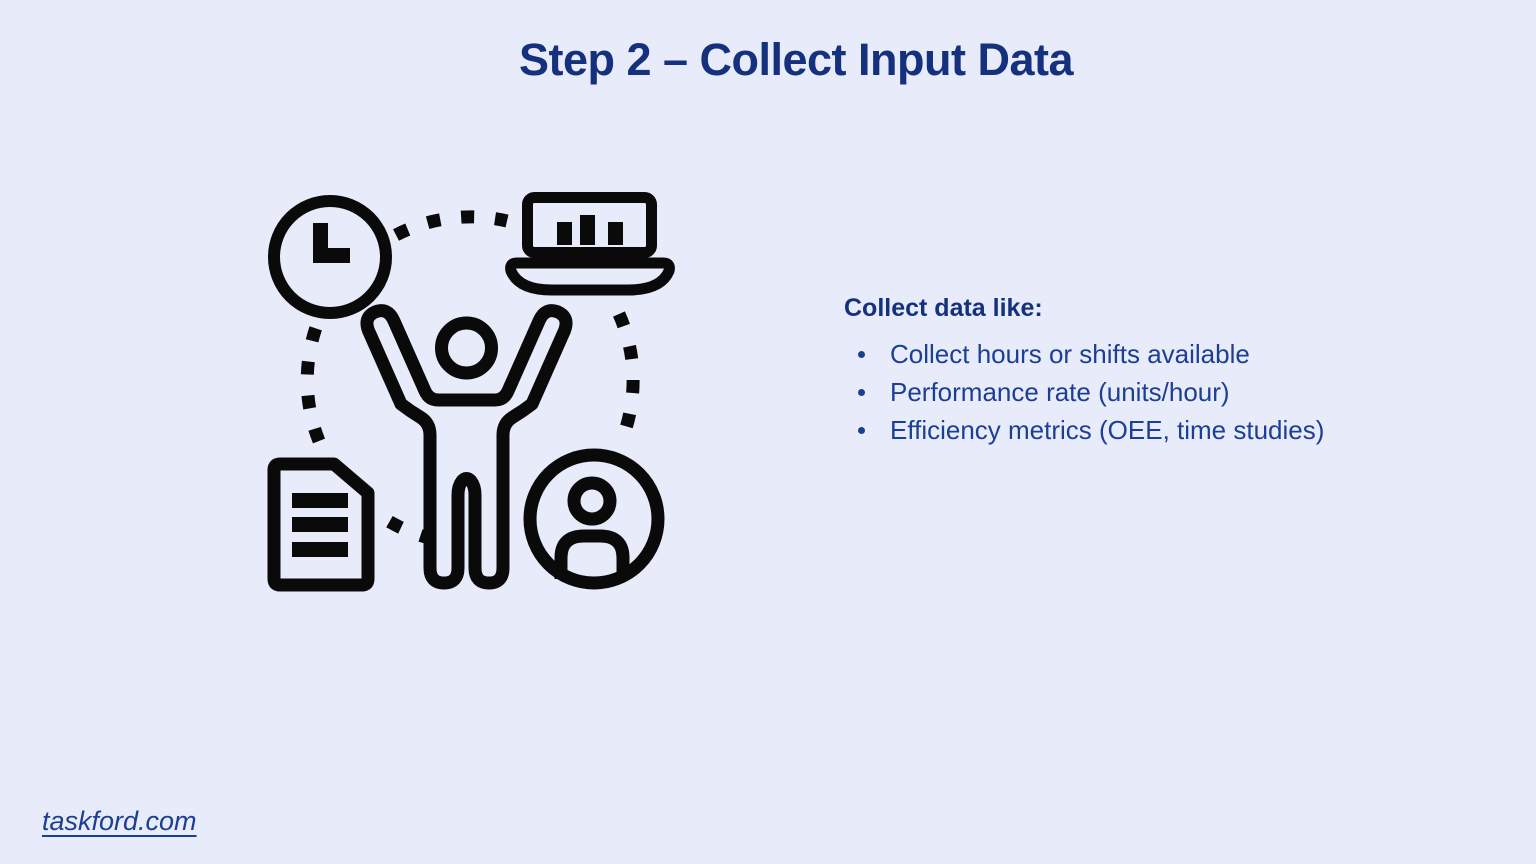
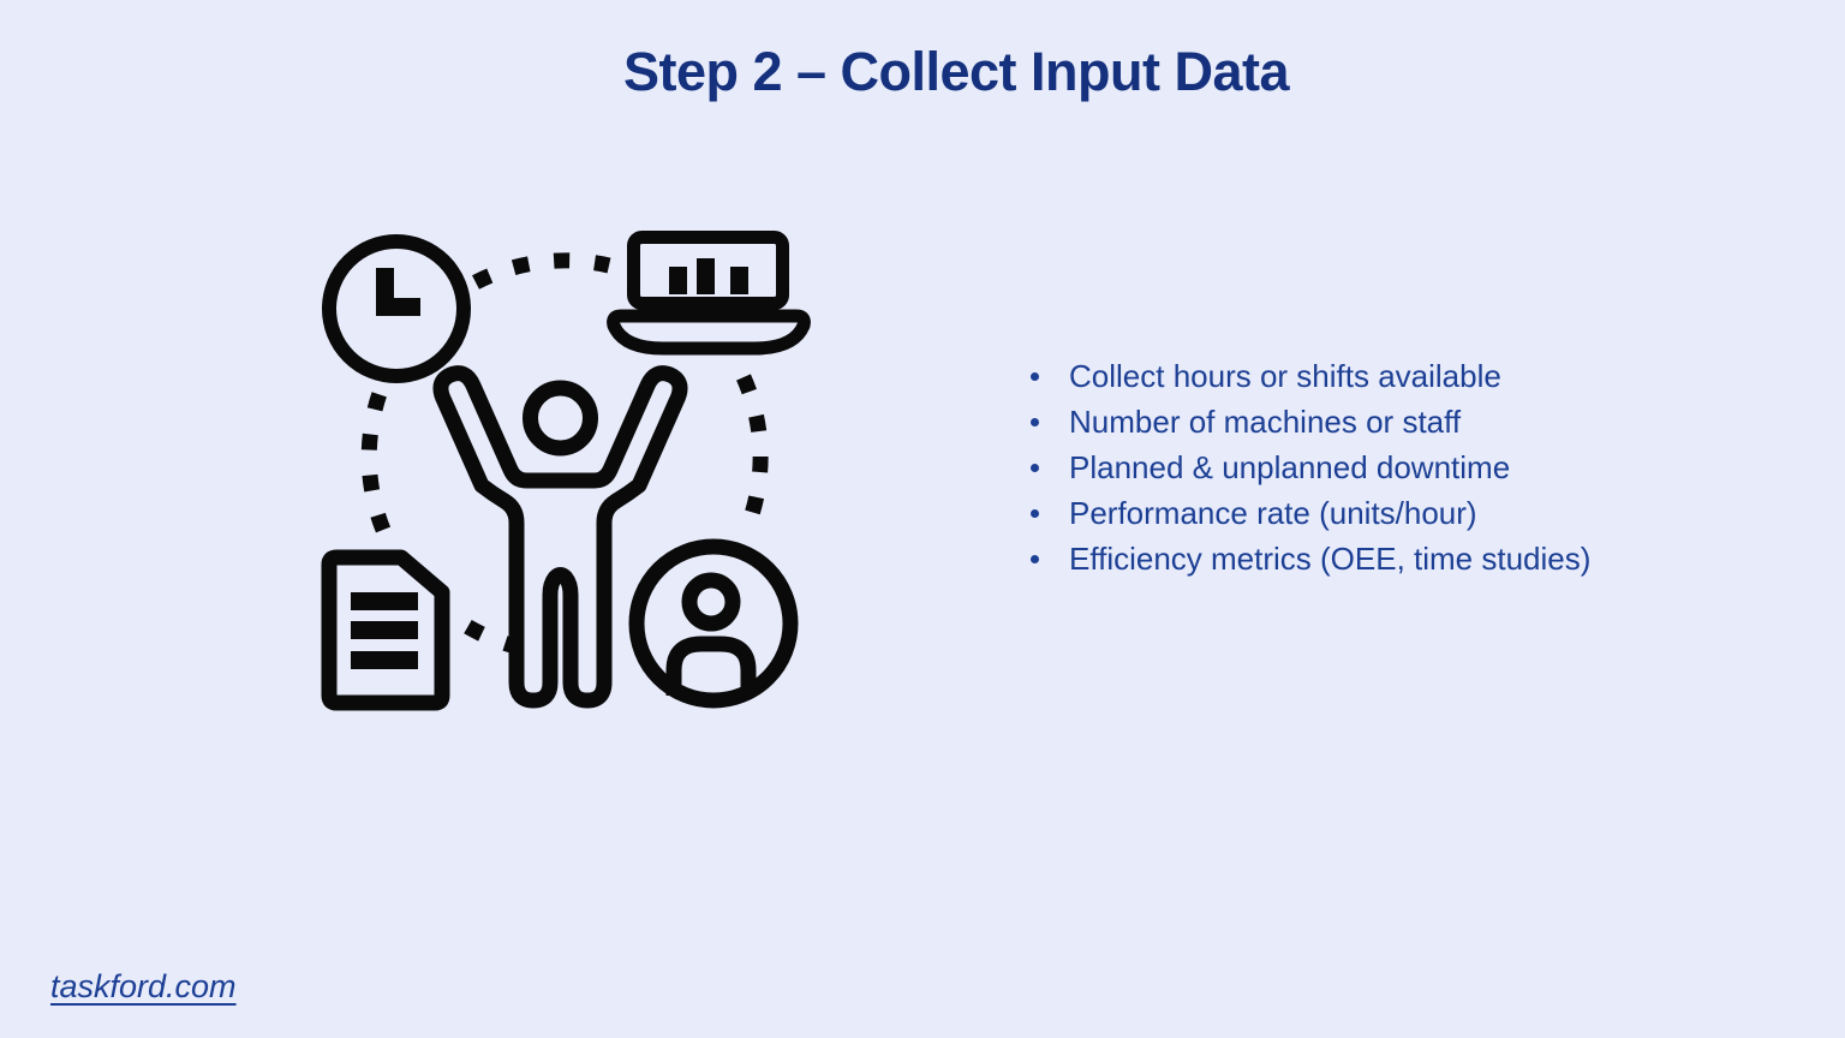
  Step 2 – Collect Input Data
- Collect data like:
  Collect hours or shifts available
+ Number of machines or staff
+ Planned & unplanned downtime
  Performance rate (units/hour)
  Efficiency metrics (OEE, time studies)
  taskford.com
